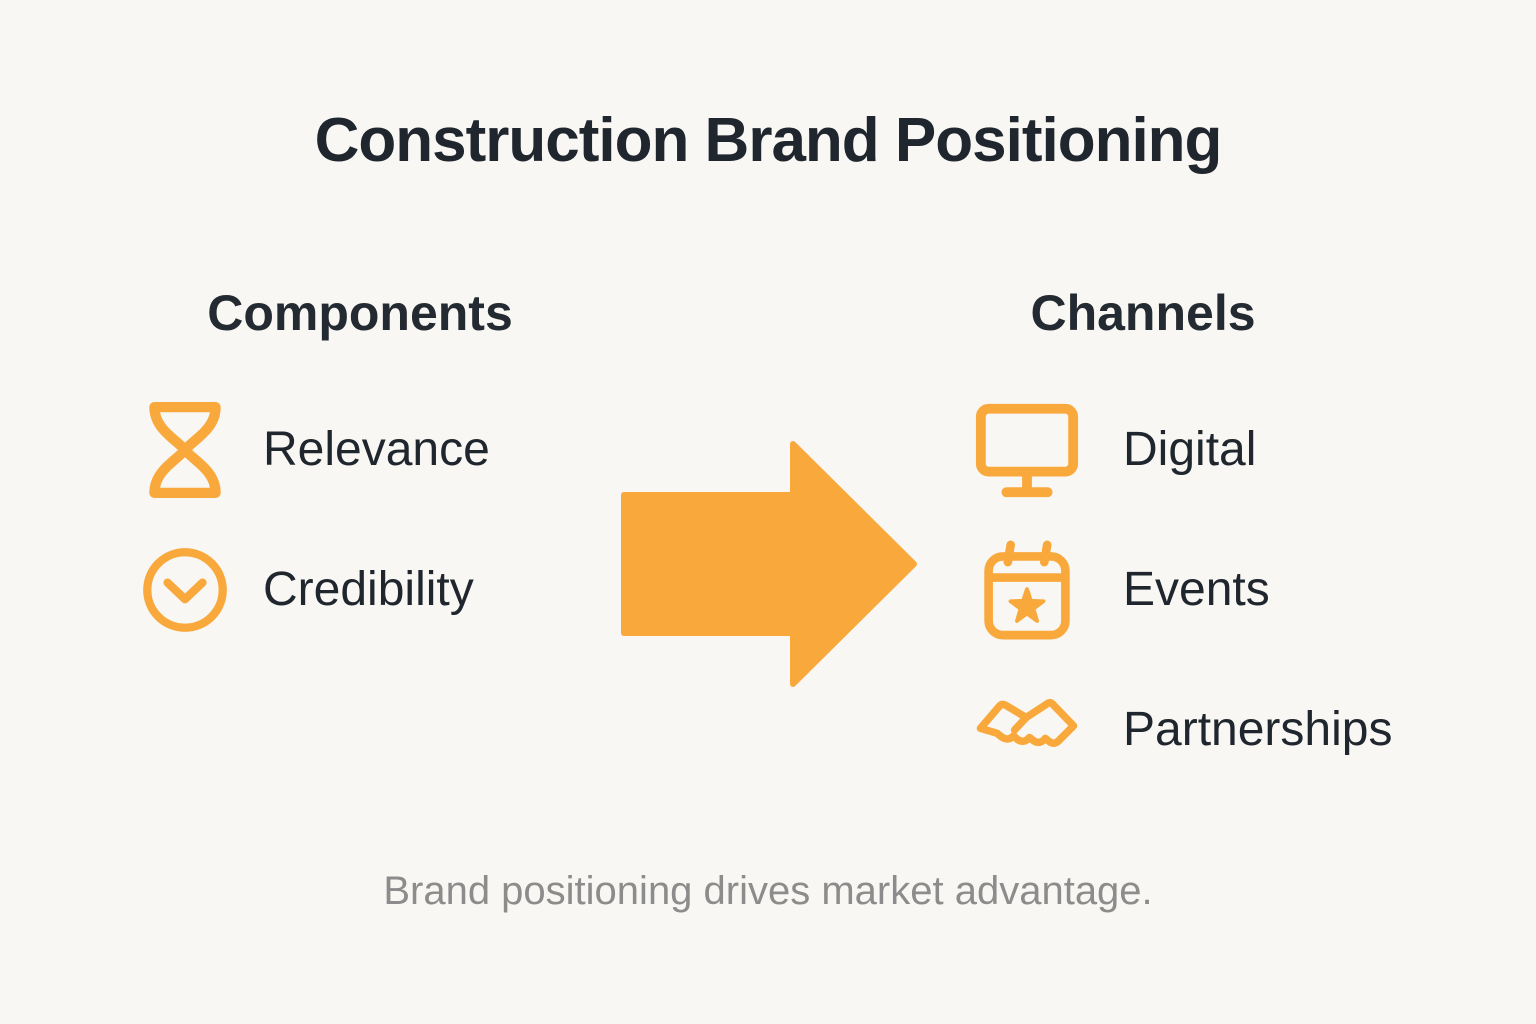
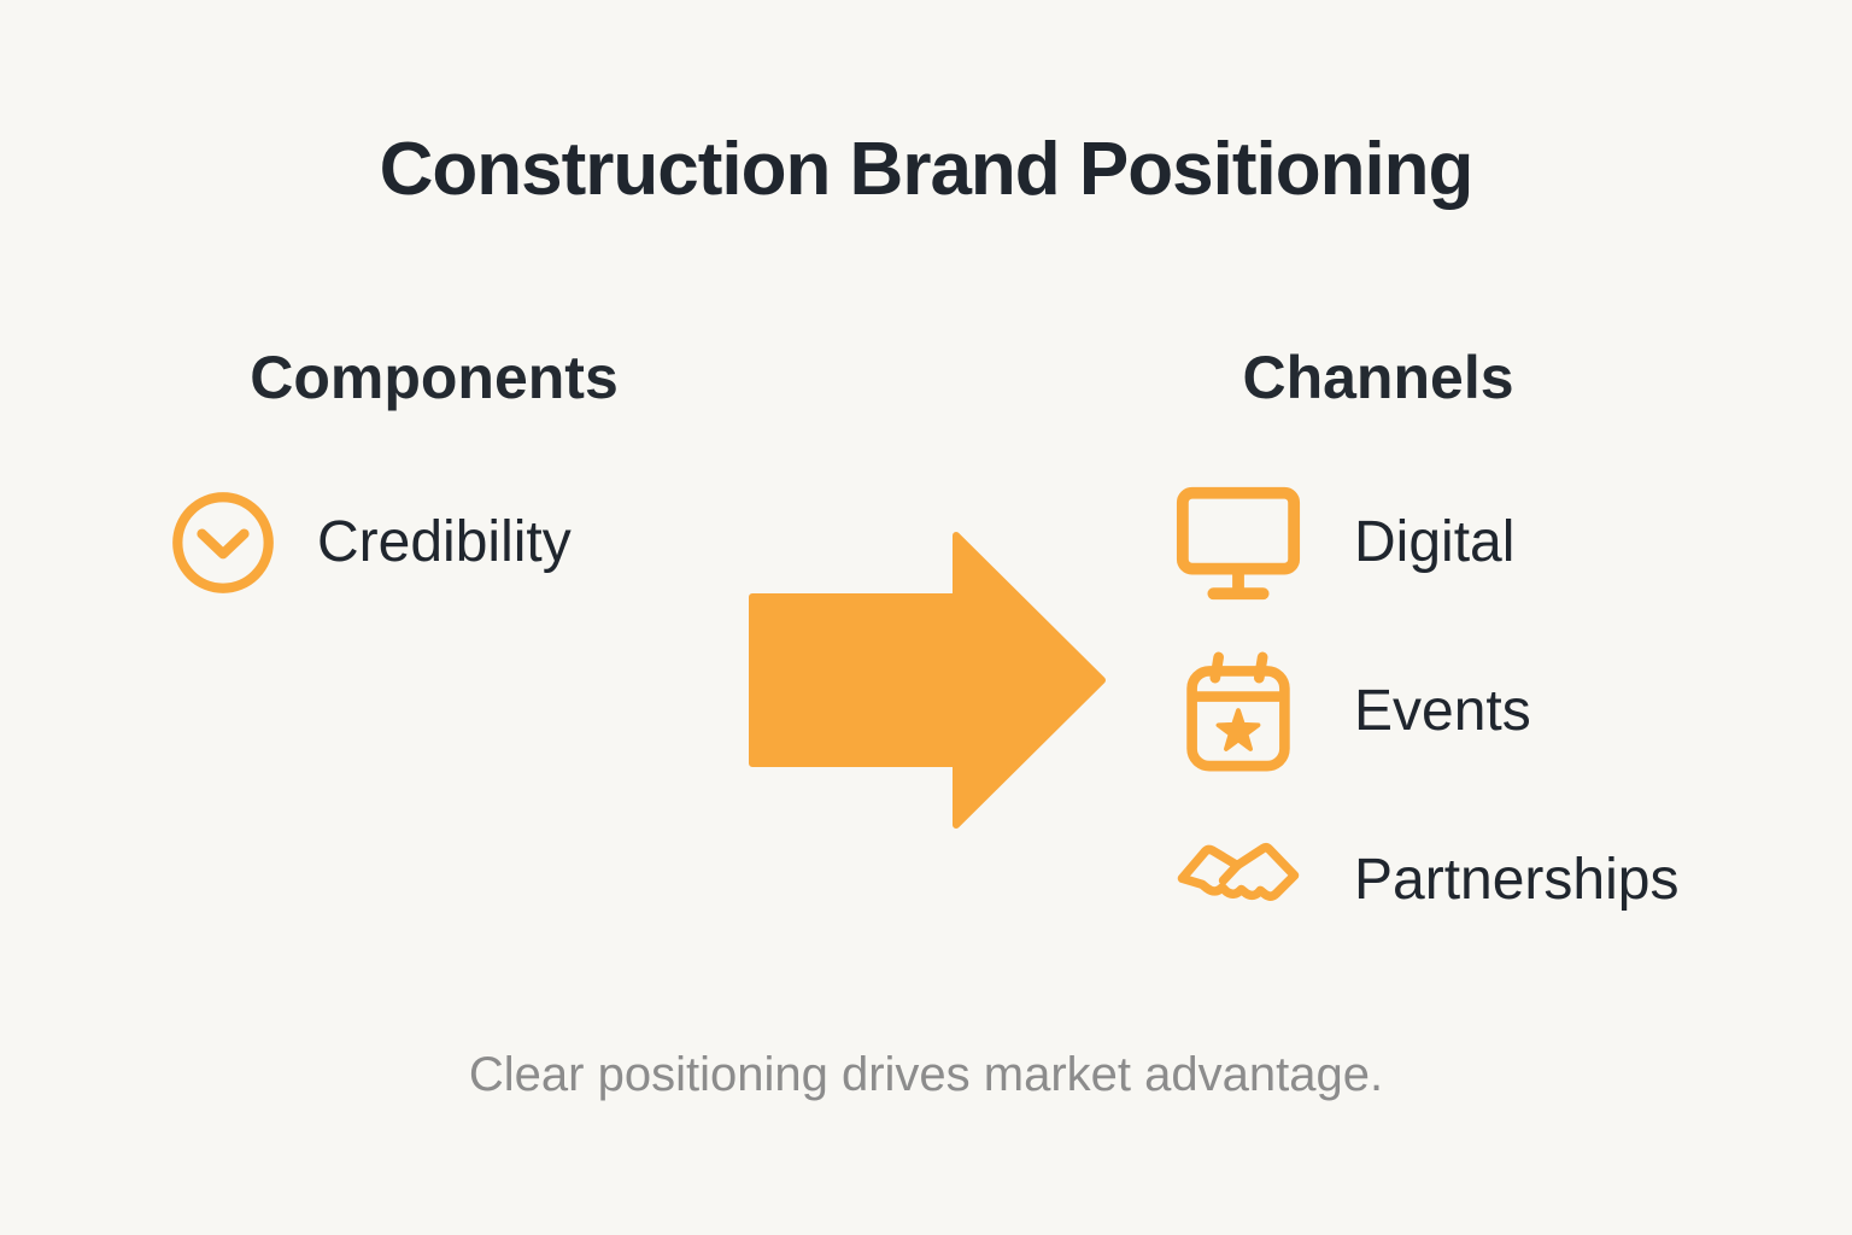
  Construction Brand Positioning
  Components
- Relevance
  Credibility
  Channels
  Digital
  Events
  Partnerships
- Brand positioning drives market advantage.
+ Clear positioning drives market advantage.
